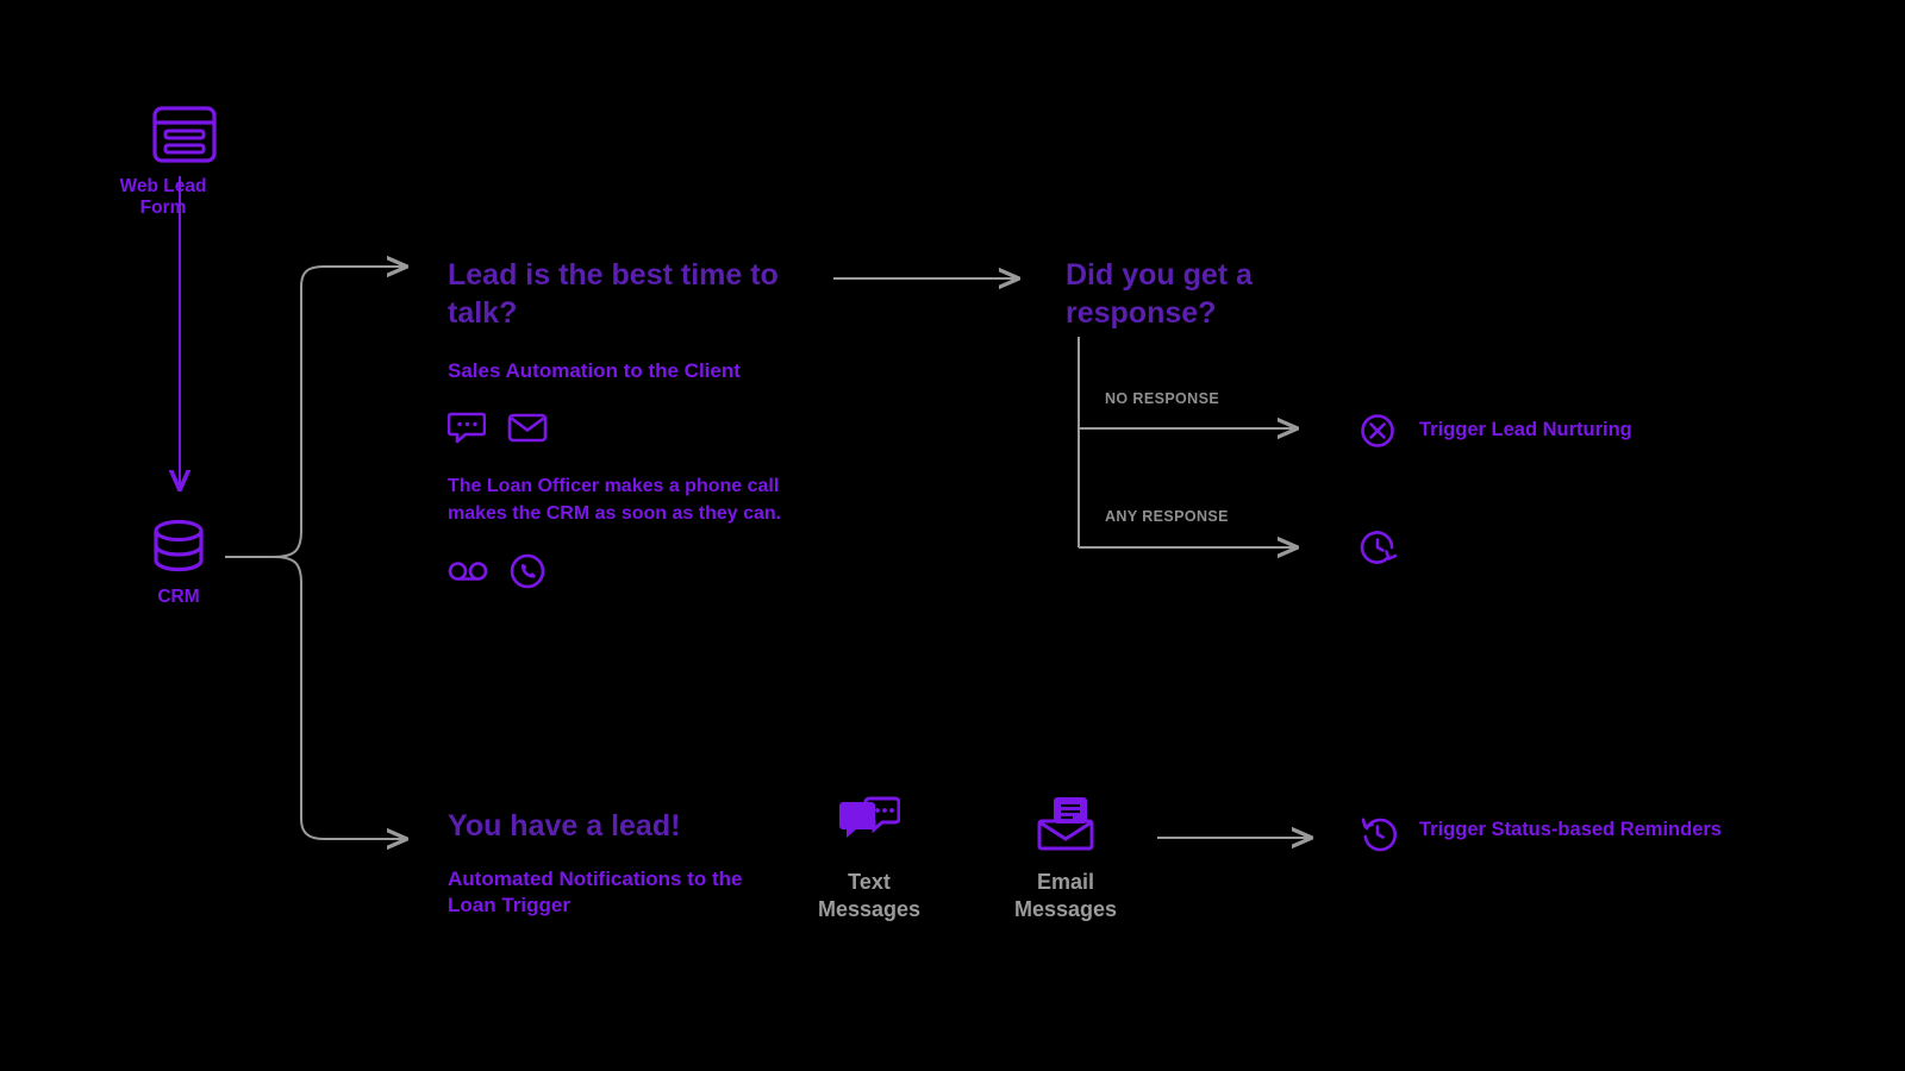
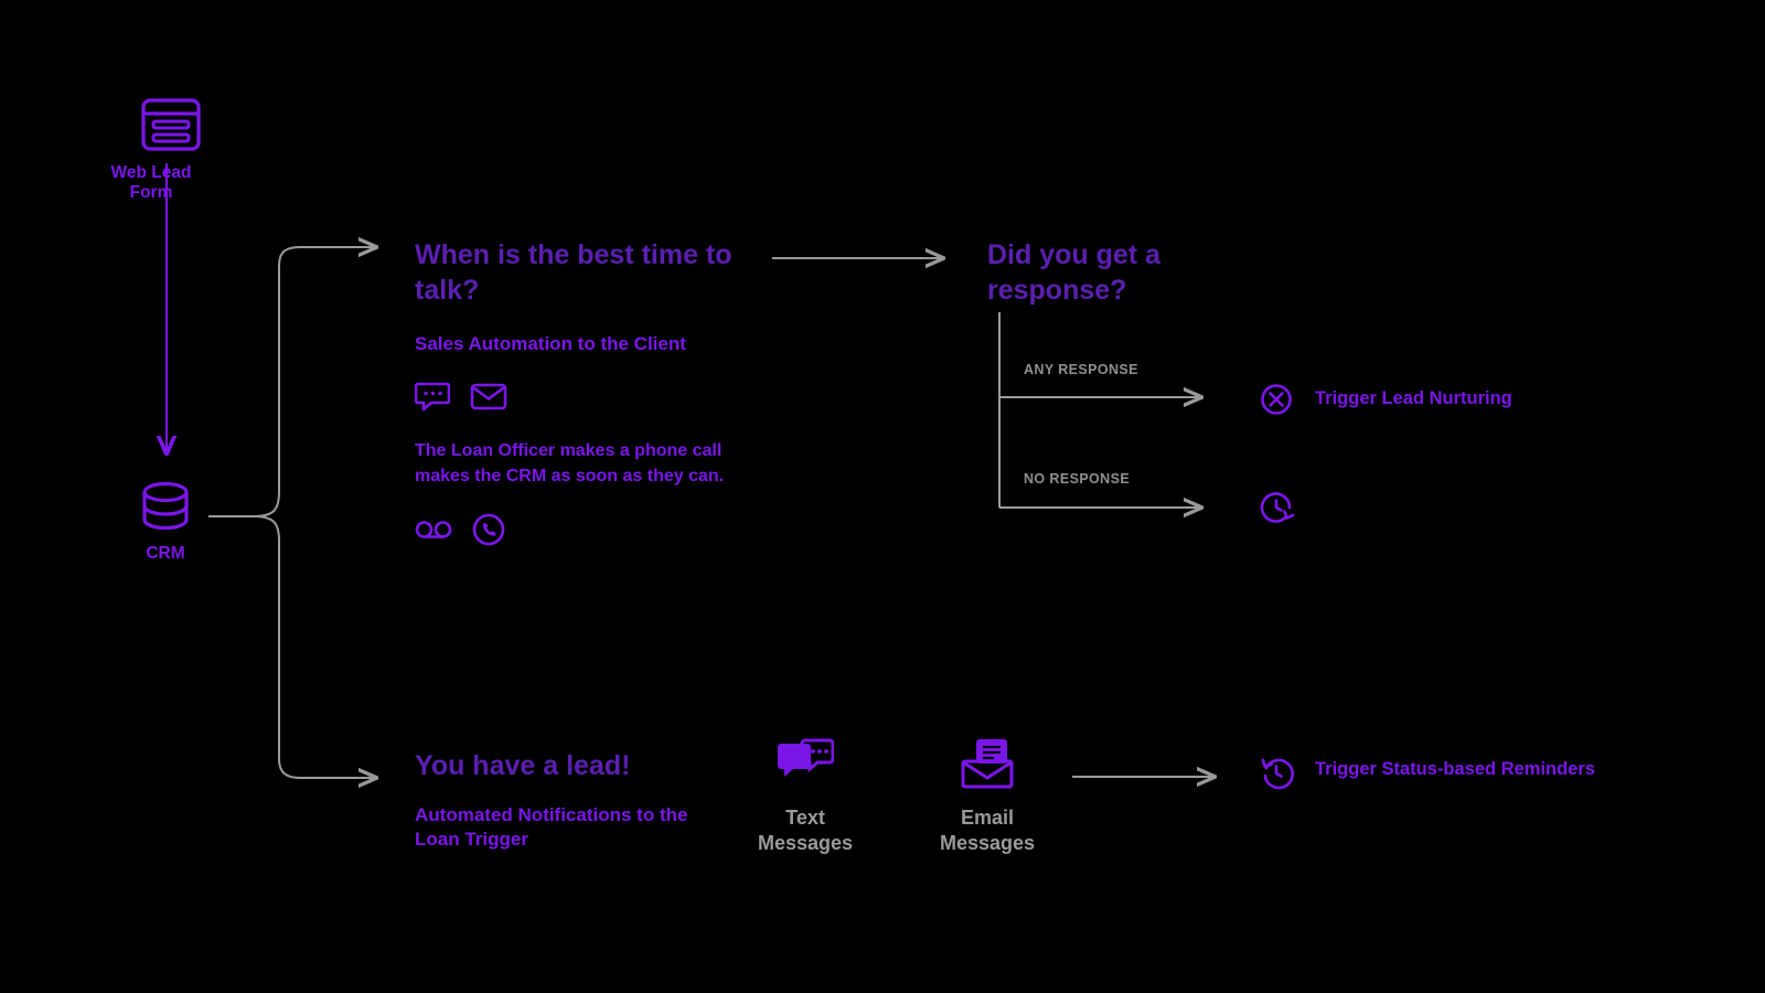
  Web Lead Form
  CRM
- Lead is the best time to talk?
+ When is the best time to talk?
  Sales Automation to the Client
  The Loan Officer makes a phone call makes the CRM as soon as they can.
  Did you get a response?
- NO RESPONSE
+ ANY RESPONSE
  Trigger Lead Nurturing
- ANY RESPONSE
+ NO RESPONSE
  You have a lead!
  Automated Notifications to the Loan Trigger
  Text Messages
  Email Messages
  Trigger Status-based Reminders
